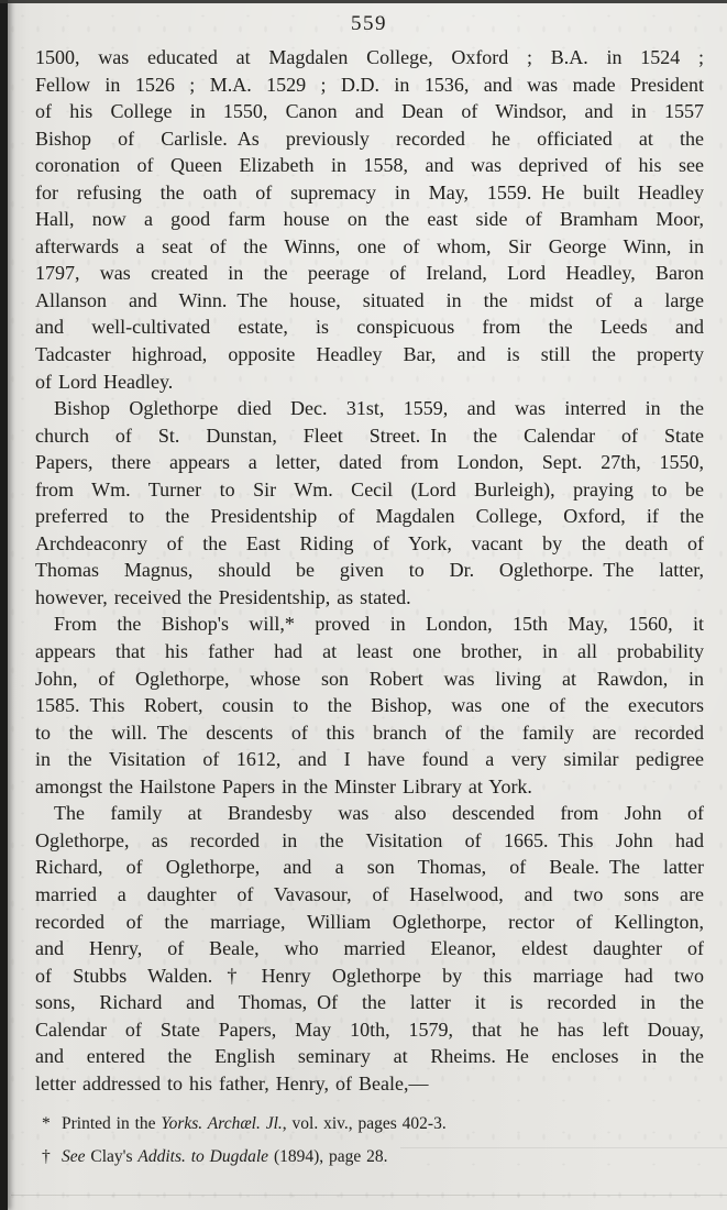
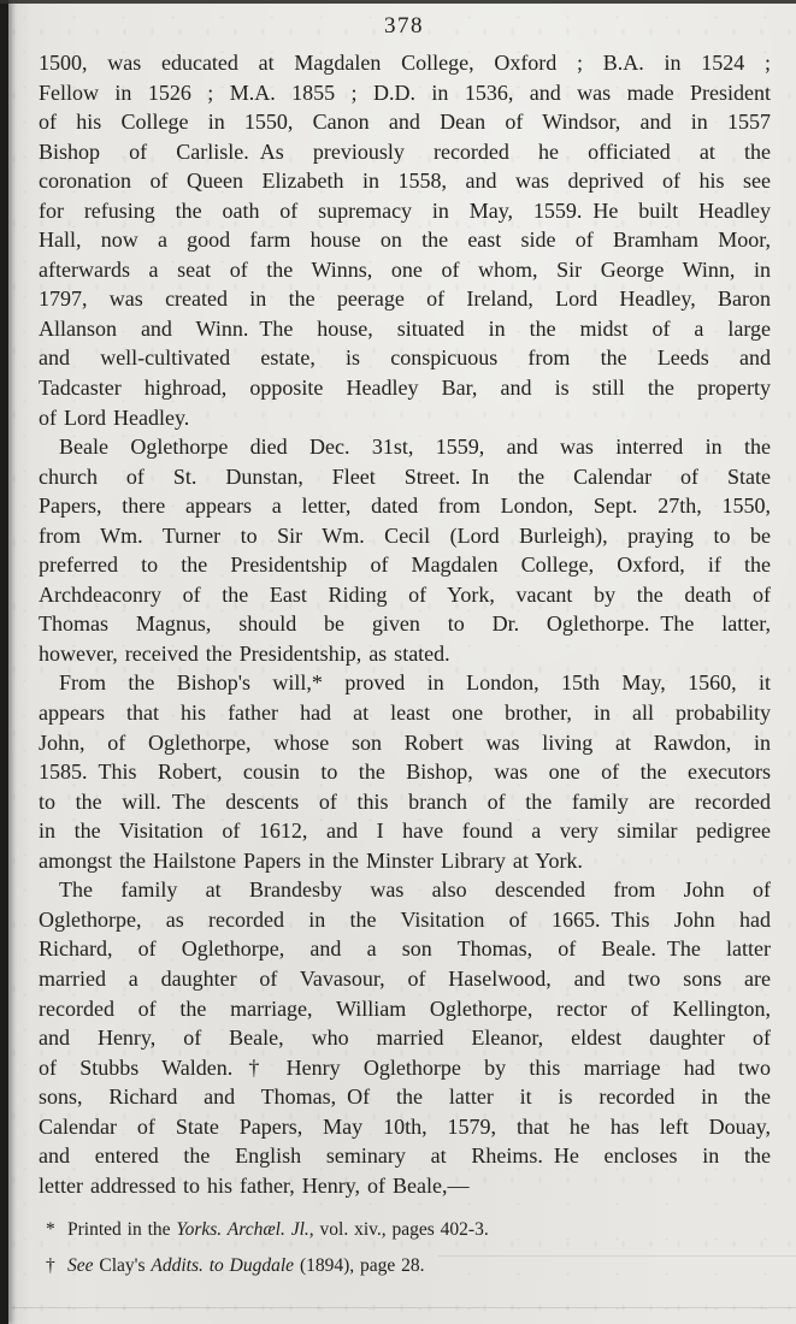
- 559
+ 378
  1500, was educated at Magdalen College, Oxford ; B.A. in 1524 ;
- Fellow in 1526 ; M.A. 1529 ; D.D. in 1536, and was made President
+ Fellow in 1526 ; M.A. 1855 ; D.D. in 1536, and was made President
  of his College in 1550, Canon and Dean of Windsor, and in 1557
  Bishop of Carlisle. As previously recorded he officiated at the
  coronation of Queen Elizabeth in 1558, and was deprived of his see
  for refusing the oath of supremacy in May, 1559. He built Headley
  Hall, now a good farm house on the east side of Bramham Moor,
  afterwards a seat of the Winns, one of whom, Sir George Winn, in
  1797, was created in the peerage of Ireland, Lord Headley, Baron
  Allanson and Winn. The house, situated in the midst of a large
  and well-cultivated estate, is conspicuous from the Leeds and
  Tadcaster highroad, opposite Headley Bar, and is still the property
  of Lord Headley.
- Bishop Oglethorpe died Dec. 31st, 1559, and was interred in the
+ Beale Oglethorpe died Dec. 31st, 1559, and was interred in the
  church of St. Dunstan, Fleet Street. In the Calendar of State
  Papers, there appears a letter, dated from London, Sept. 27th, 1550,
  from Wm. Turner to Sir Wm. Cecil (Lord Burleigh), praying to be
  preferred to the Presidentship of Magdalen College, Oxford, if the
  Archdeaconry of the East Riding of York, vacant by the death of
  Thomas Magnus, should be given to Dr. Oglethorpe. The latter,
  however, received the Presidentship, as stated.
  From the Bishop's will,* proved in London, 15th May, 1560, it
  appears that his father had at least one brother, in all probability
  John, of Oglethorpe, whose son Robert was living at Rawdon, in
  1585. This Robert, cousin to the Bishop, was one of the executors
  to the will. The descents of this branch of the family are recorded
  in the Visitation of 1612, and I have found a very similar pedigree
  amongst the Hailstone Papers in the Minster Library at York.
  The family at Brandesby was also descended from John of
  Oglethorpe, as recorded in the Visitation of 1665. This John had
  Richard, of Oglethorpe, and a son Thomas, of Beale. The latter
  married a daughter of Vavasour, of Haselwood, and two sons are
  recorded of the marriage, William Oglethorpe, rector of Kellington,
  and Henry, of Beale, who married Eleanor, eldest daughter of
  of Stubbs Walden.† Henry Oglethorpe by this marriage had two
  sons, Richard and Thomas, Of the latter it is recorded in the
  Calendar of State Papers, May 10th, 1579, that he has left Douay,
  and entered the English seminary at Rheims. He encloses in the
  letter addressed to his father, Henry, of Beale,—
  * Printed in the Yorks. Archæl. Jl., vol. xiv., pages 402-3.
  † See Clay's Addits. to Dugdale (1894), page 28.
